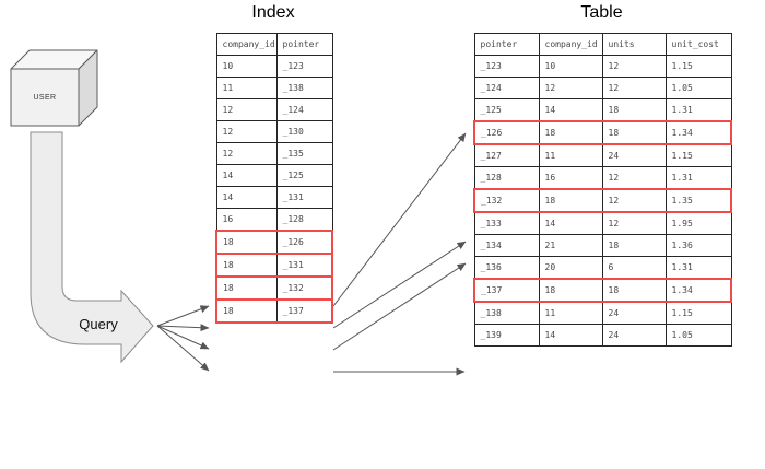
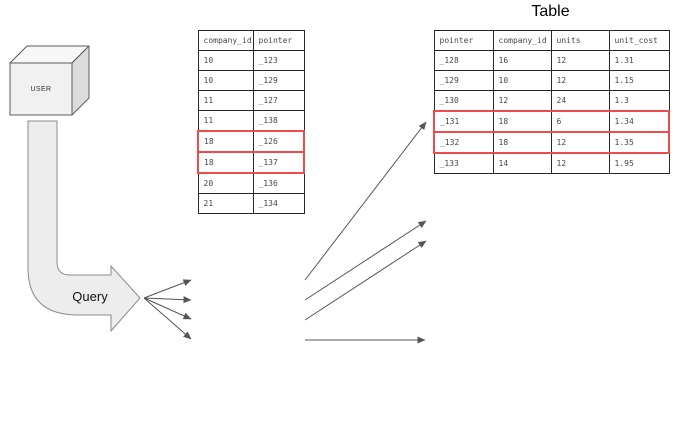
- Index
  Table
  Query
  company_id	pointer
  10	_123
+ 10	_129
+ 11	_127
  11	_138
- 12	_124
- 12	_130
- 12	_135
- 14	_125
- 14	_131
- 16	_128
  18	_126
- 18	_131
- 18	_132
  18	_137
+ 20	_136
+ 21	_134
  pointer	company_id	units	unit_cost
- _123	10	12	1.15
- _124	12	12	1.05
- _125	14	18	1.31
- _126	18	18	1.34
- _127	11	24	1.15
  _128	16	12	1.31
+ _129	10	12	1.15
+ _130	12	24	1.3
+ _131	18	6	1.34
  _132	18	12	1.35
  _133	14	12	1.95
- _134	21	18	1.36
- _136	20	6	1.31
- _137	18	18	1.34
- _138	11	24	1.15
- _139	14	24	1.05
